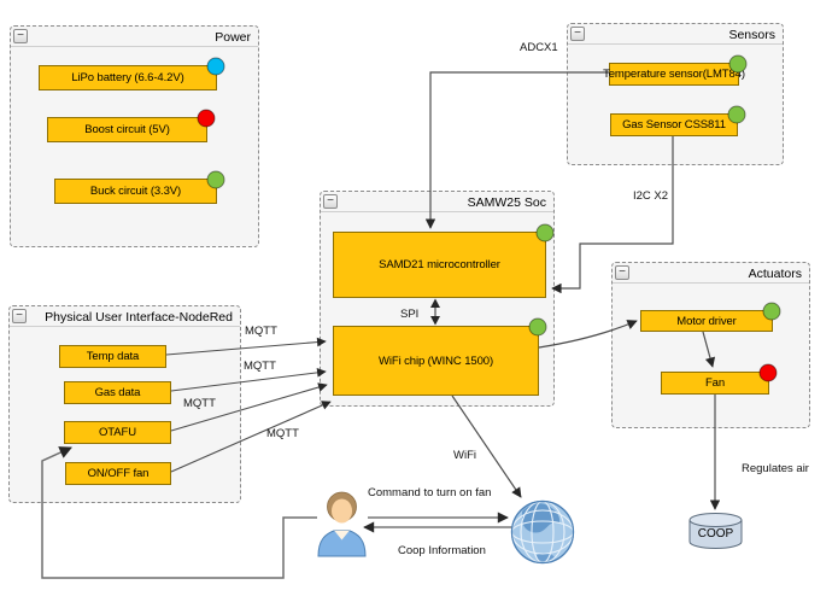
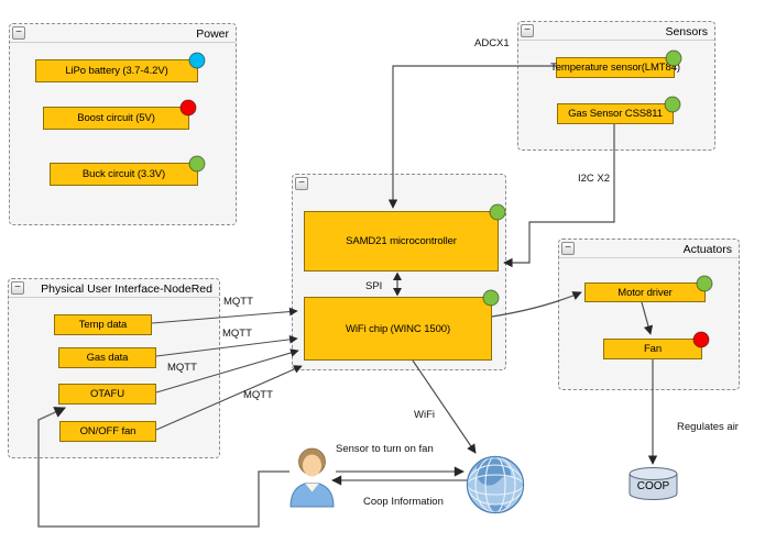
  Power
  −
  Sensors
  −
- SAMW25 Soc
  −
  Physical User Interface-NodeRed
  −
  Actuators
  −
- LiPo battery (6.6-4.2V)
+ LiPo battery (3.7-4.2V)
  Boost circuit (5V)
  Buck circuit (3.3V)
  Temperature sensor(LMT84)
  Gas Sensor CSS811
  SAMD21 microcontroller
  WiFi chip (WINC 1500)
  Temp data
  Gas data
  OTAFU
  ON/OFF fan
  Motor driver
  Fan
  ADCX1
  I2C X2
  SPI
  MQTT
  MQTT
  MQTT
  MQTT
  WiFi
- Command to turn on fan
+ Sensor to turn on fan
  Coop Information
  Regulates air
  COOP
